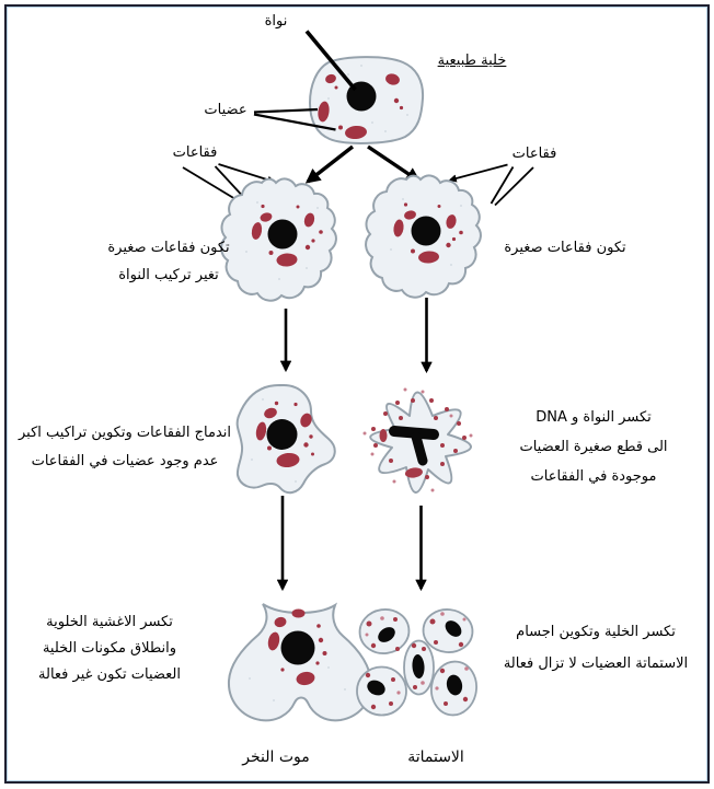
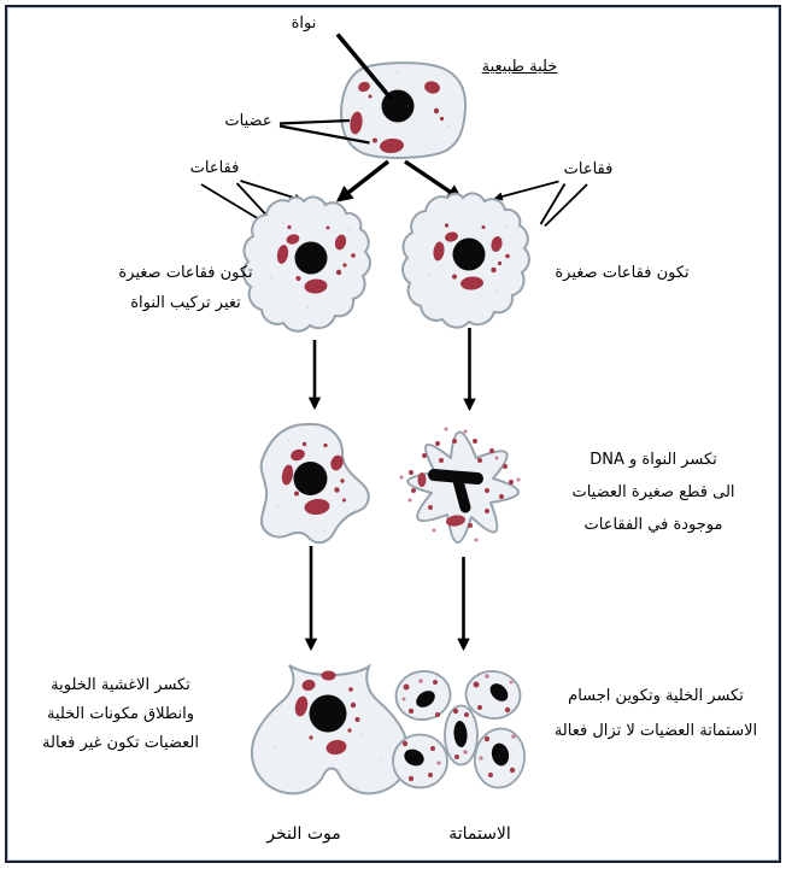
  نواة
  خلية طبيعية
  عضيات
  فقاعات
  فقاعات
  تكون فقاعات صغيرة
  تغير تركيب النواة
  تكون فقاعات صغيرة
- اندماج الفقاعات وتكوين تراكيب اكبر
- عدم وجود عضيات في الفقاعات
  تكسر النواة و DNA
  الى قطع صغيرة العضيات
  موجودة في الفقاعات
  تكسر الاغشية الخلوية
  وانطلاق مكونات الخلية
  العضيات تكون غير فعالة
  تكسر الخلية وتكوين اجسام
  الاستماتة العضيات لا تزال فعالة
  موت النخر
  الاستماتة
